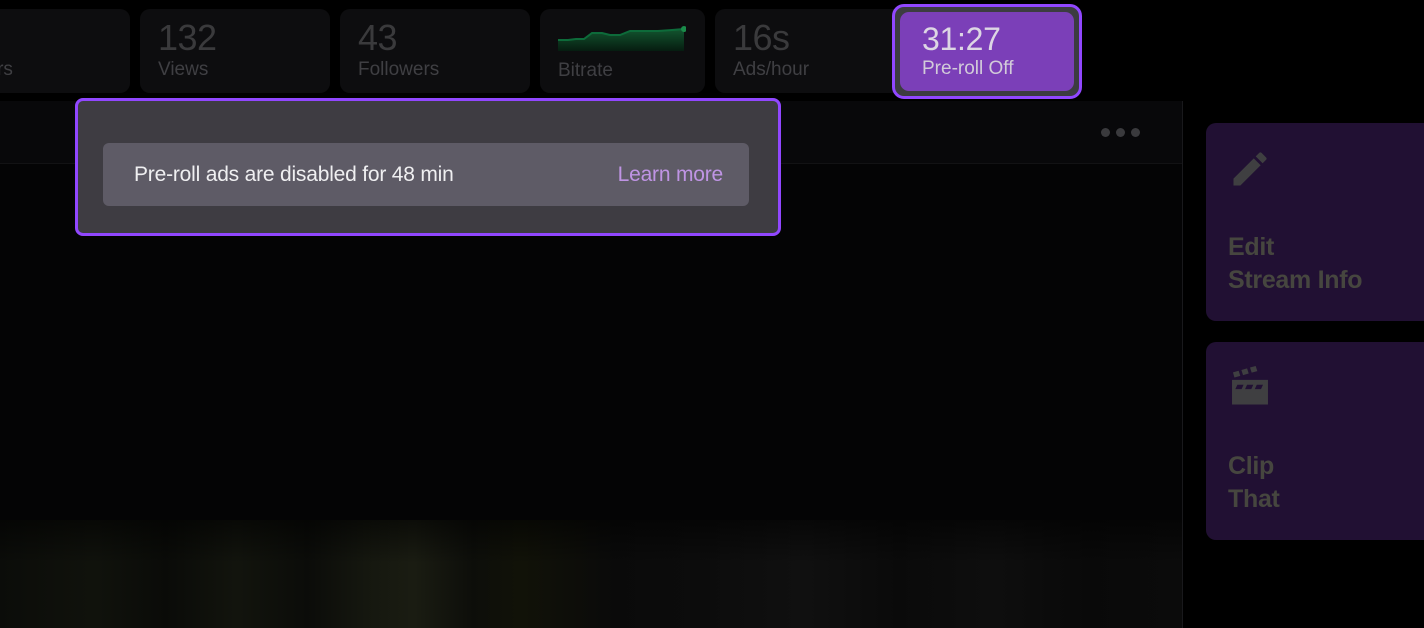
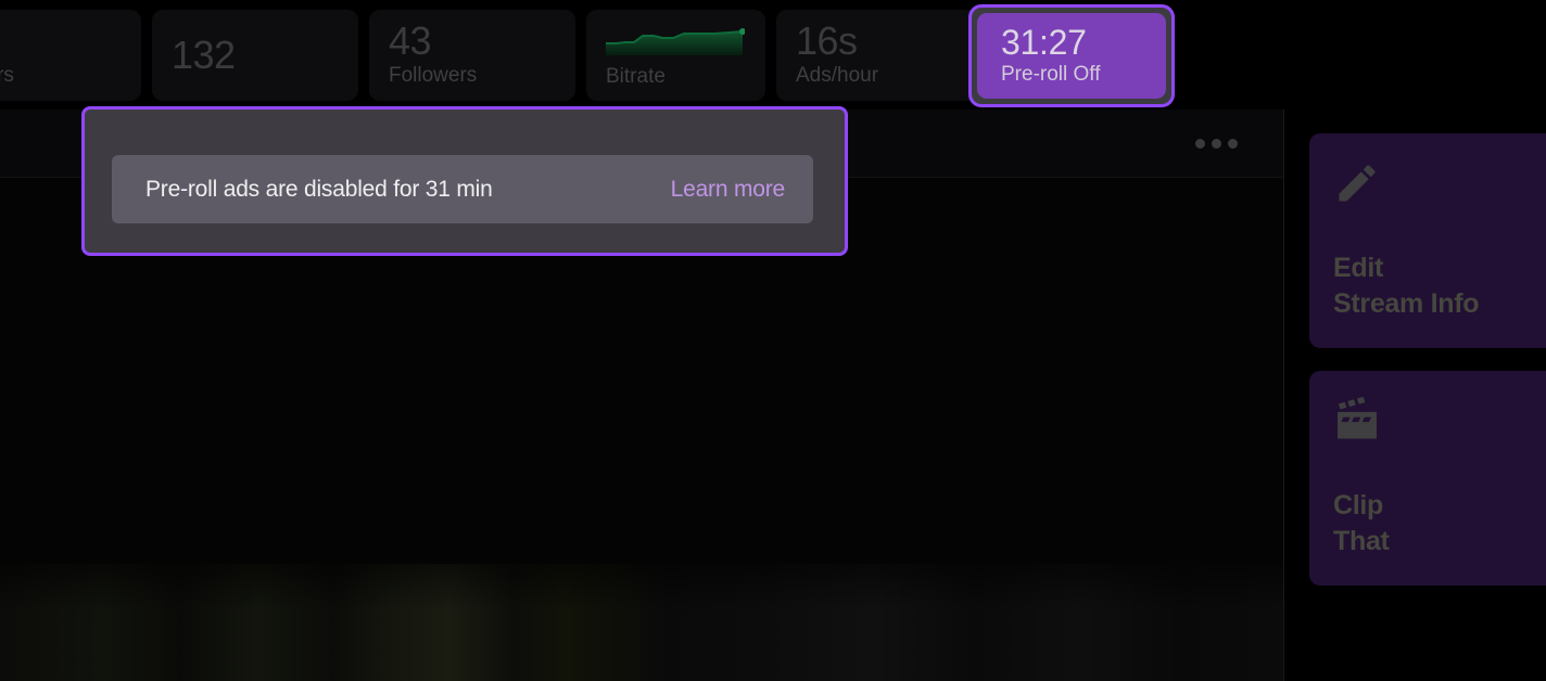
  132
- Views
  43
  Followers
  Bitrate
  16s
  Ads/hour
  31:27
  Pre-roll Off
  Edit
  Stream Info
  Clip
  That
- Pre-roll ads are disabled for 48 min
+ Pre-roll ads are disabled for 31 min
  Learn more
